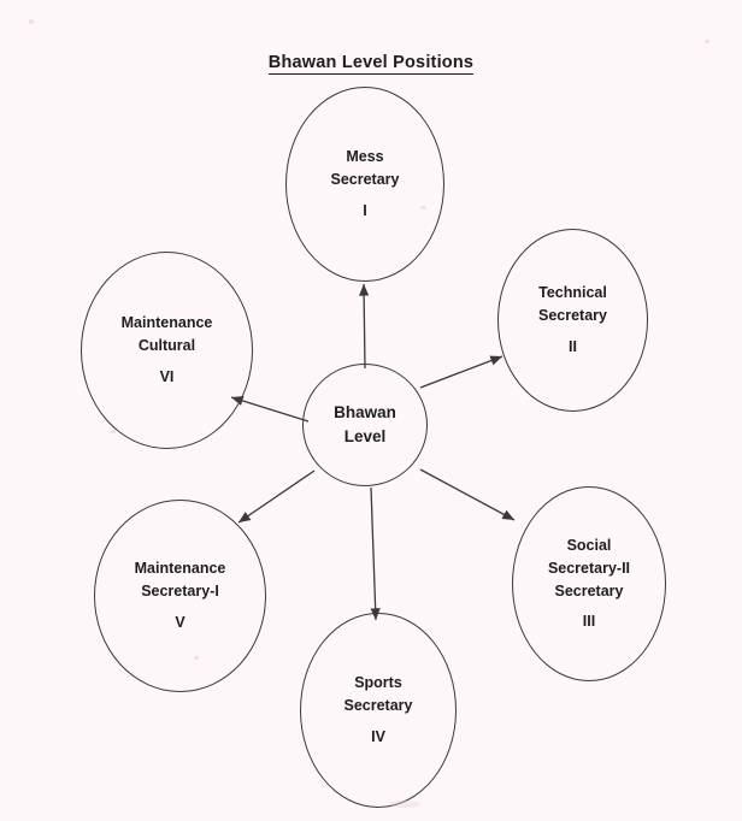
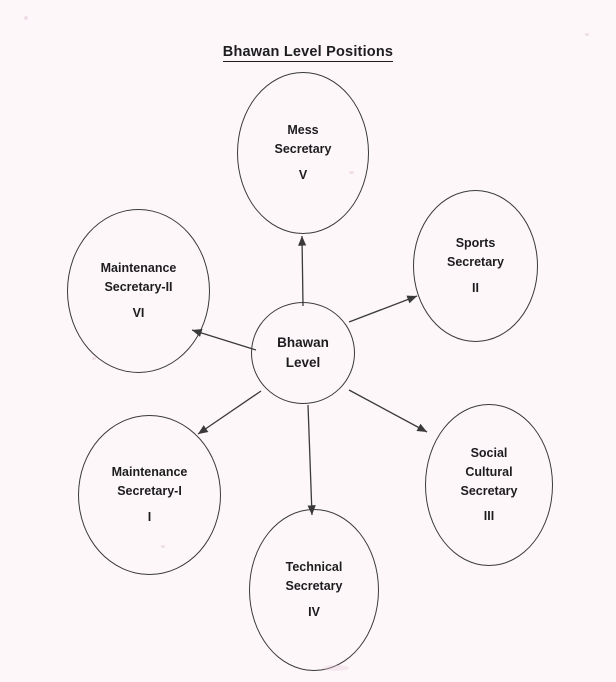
  Bhawan Level Positions
  Mess
  Secretary
- I
+ V
- Technical
+ Sports
  Secretary
  II
  Social
- Secretary-II
+ Cultural
  Secretary
  III
- Sports
+ Technical
  Secretary
  IV
  Maintenance
  Secretary-I
- V
+ I
  Maintenance
- Cultural
+ Secretary-II
  VI
  Bhawan
  Level
